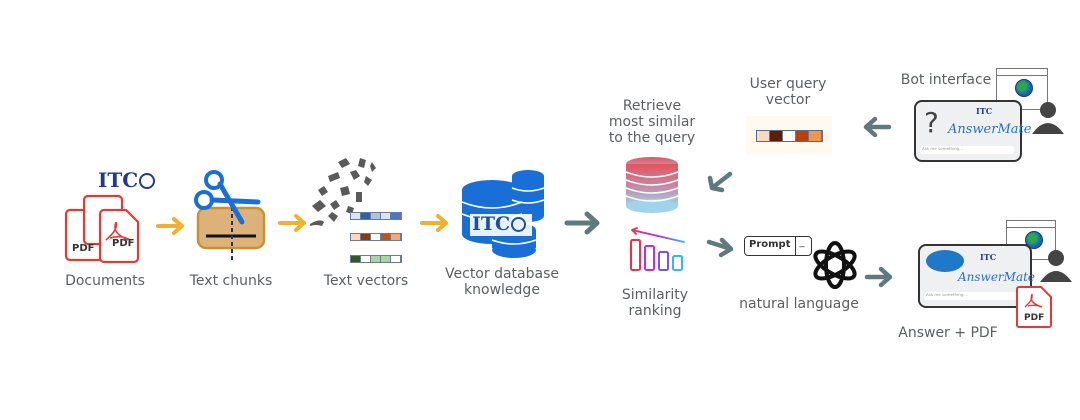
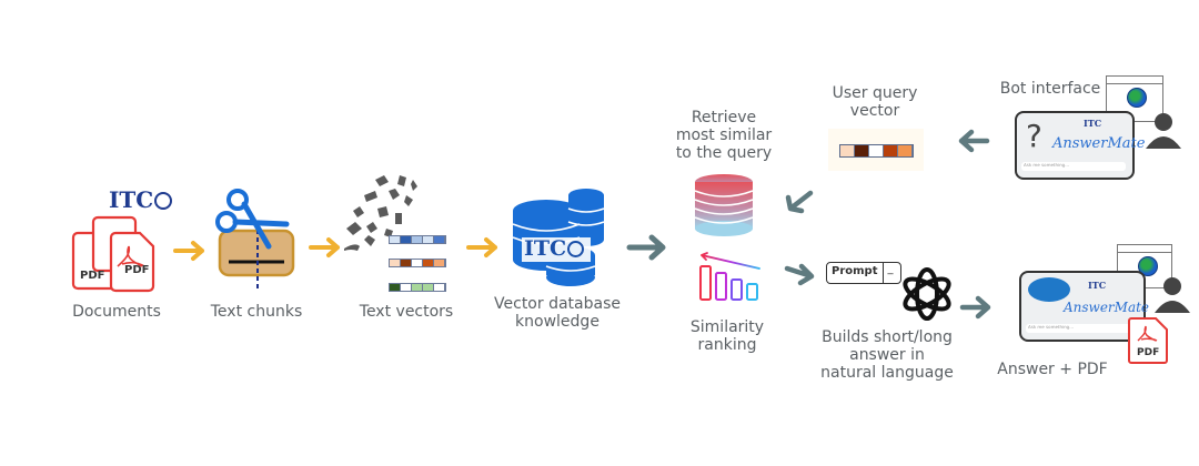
  ITC
  PDF
  PDF
  Documents
  Text chunks
  Text vectors
  ITC
  Vector database
  knowledge
  Retrieve
  most similar
  to the query
  Similarity
  ranking
  User query
  vector
  Bot interface
  ?
  ITC
  AnswerMate
  Prompt
  _
+ Builds short/long
+ answer in
  natural language
  ITC
  AnswerMate
  PDF
  Answer + PDF
